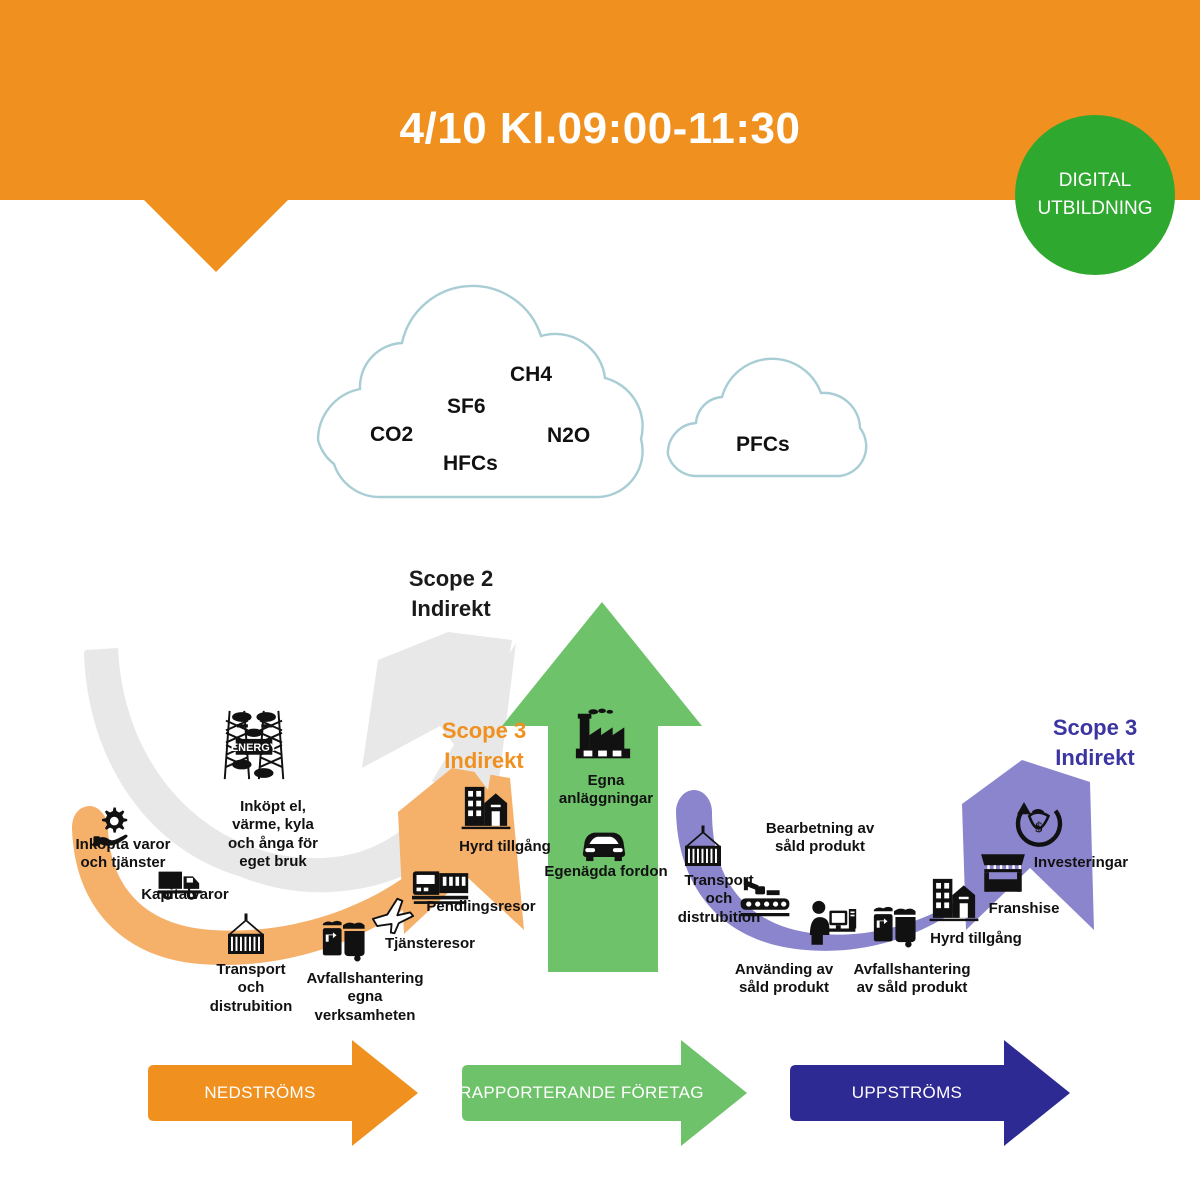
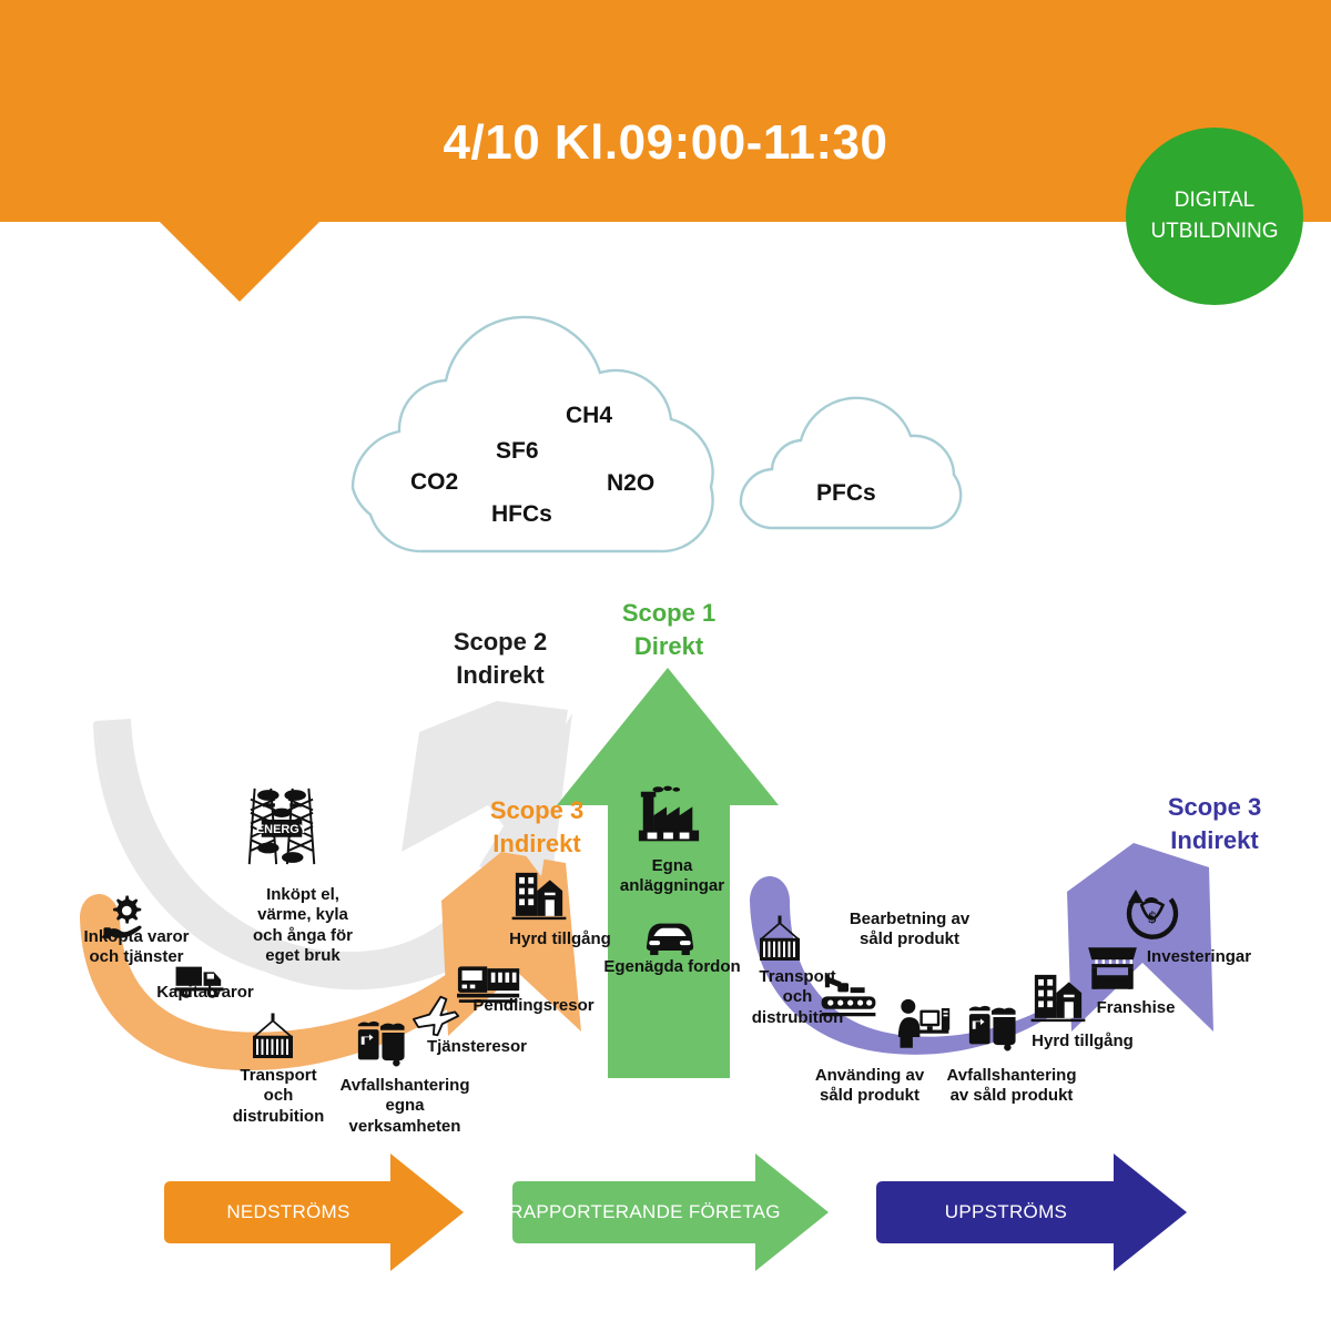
  4/10 Kl.09:00-11:30
  DIGITAL
  UTBILDNING
  CO2
  SF6
  CH4
  N2O
  HFCs
  PFCs
+ Scope 1
+ Direkt
  Scope 2
  Indirekt
  Scope 3
  Indirekt
  Scope 3
  Indirekt
  Inköpta varor
  och tjänster
  Kapitalvaror
  Transport
  och
  distrubition
  Avfallshantering
  egna
  verksamheten
  Tjänsteresor
  Pendlingsresor
  Hyrd tillgång
  ENERGY
  Inköpt el,
  värme, kyla
  och ånga för
  eget bruk
  Egna
  anläggningar
  Egenägda fordon
  Transpot
  och
  distrubition
  Bearbetning av
  såld produkt
  Använding av
  såld produkt
  Avfallshantering
  av såld produkt
  Hyrd tillgång
  Franshise
  $
  Investeringar
  NEDSTRÖMS
  RAPPORTERANDE FÖRETAG
  UPPSTRÖMS
